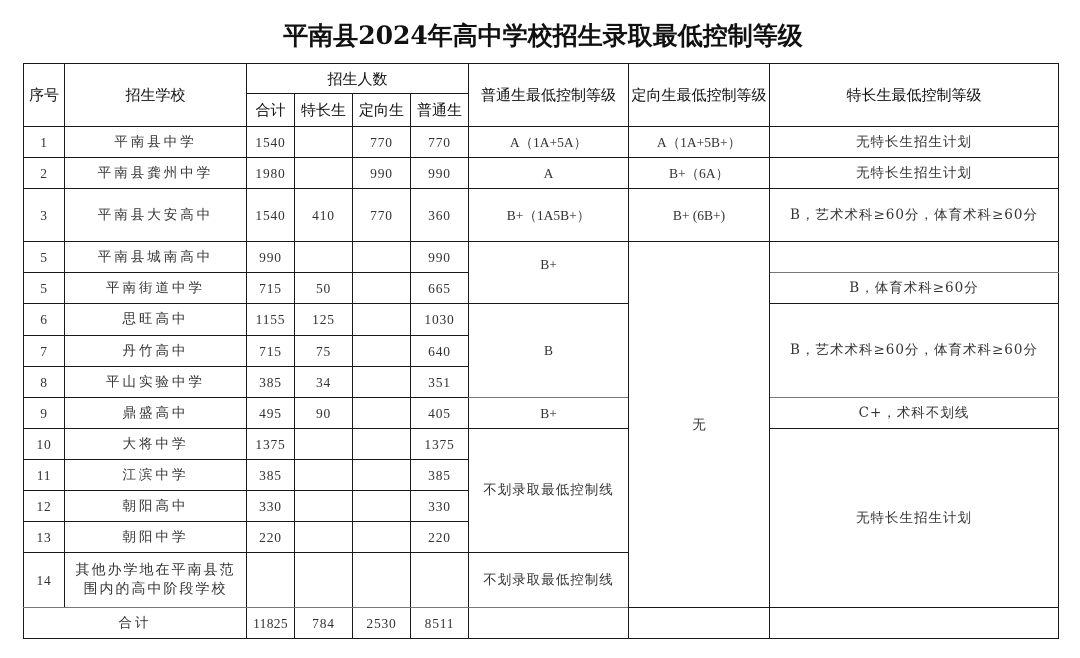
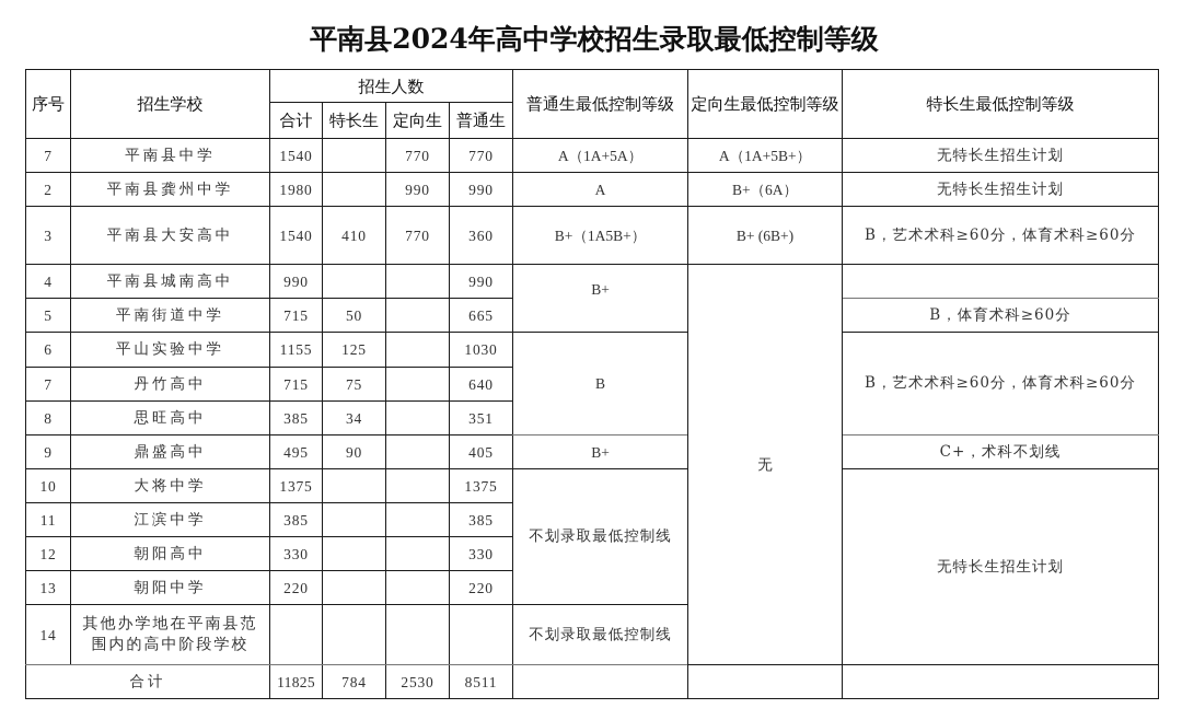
  平南县2024年高中学校招生录取最低控制等级
  序号	招生学校	招生人数	普通生最低控制等级	定向生最低控制等级	特长生最低控制等级
  合计	特长生	定向生	普通生
- 1	平南县中学	1540		770	770	A（1A+5A）	A（1A+5B+）	无特长生招生计划
+ 7	平南县中学	1540		770	770	A（1A+5A）	A（1A+5B+）	无特长生招生计划
  2	平南县龚州中学	1980		990	990	A	B+（6A）	无特长生招生计划
  3	平南县大安高中	1540	410	770	360	B+（1A5B+）	B+ (6B+)	B，艺术术科≥60分，体育术科≥60分
- 5	平南县城南高中	990			990	B+	无
+ 4	平南县城南高中	990			990	B+	无
  5	平南街道中学	715	50		665	B，体育术科≥60分
- 6	思旺高中	1155	125		1030	B	B，艺术术科≥60分，体育术科≥60分
+ 6	平山实验中学	1155	125		1030	B	B，艺术术科≥60分，体育术科≥60分
  7	丹竹高中	715	75		640
- 8	平山实验中学	385	34		351
+ 8	思旺高中	385	34		351
  9	鼎盛高中	495	90		405	B+	C+，术科不划线
  10	大将中学	1375			1375	不划录取最低控制线	无特长生招生计划
  11	江滨中学	385			385
  12	朝阳高中	330			330
  13	朝阳中学	220			220
  14	其他办学地在平南县范围内的高中阶段学校					不划录取最低控制线
  合计	11825	784	2530	8511
